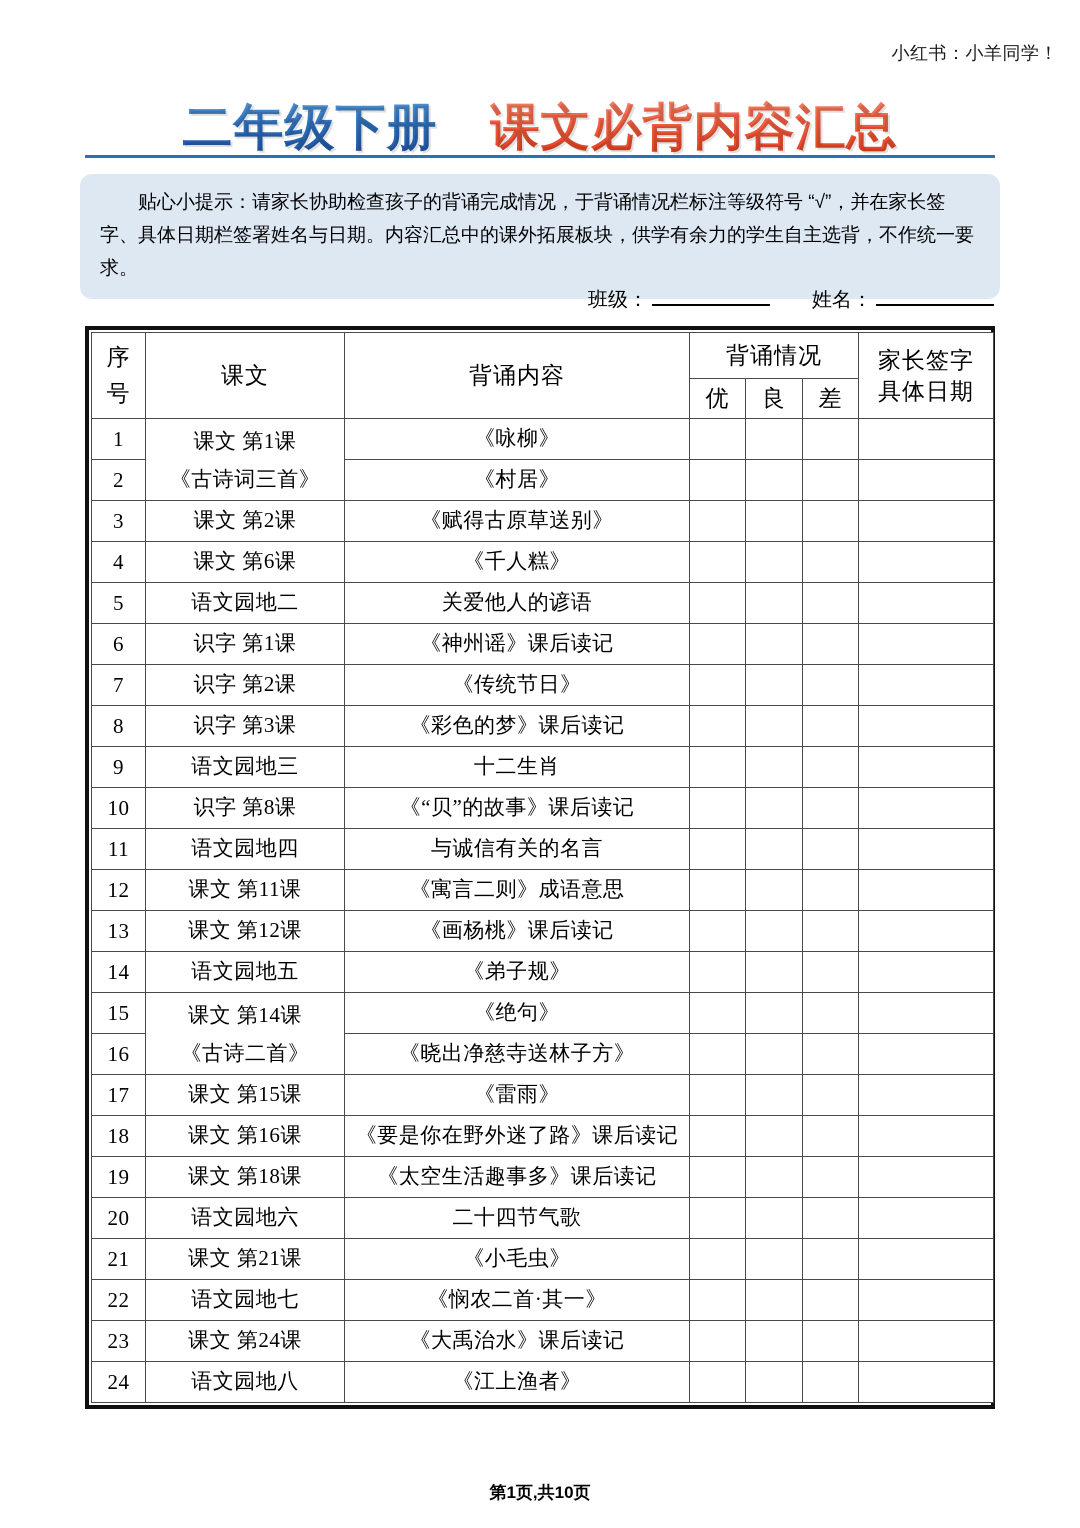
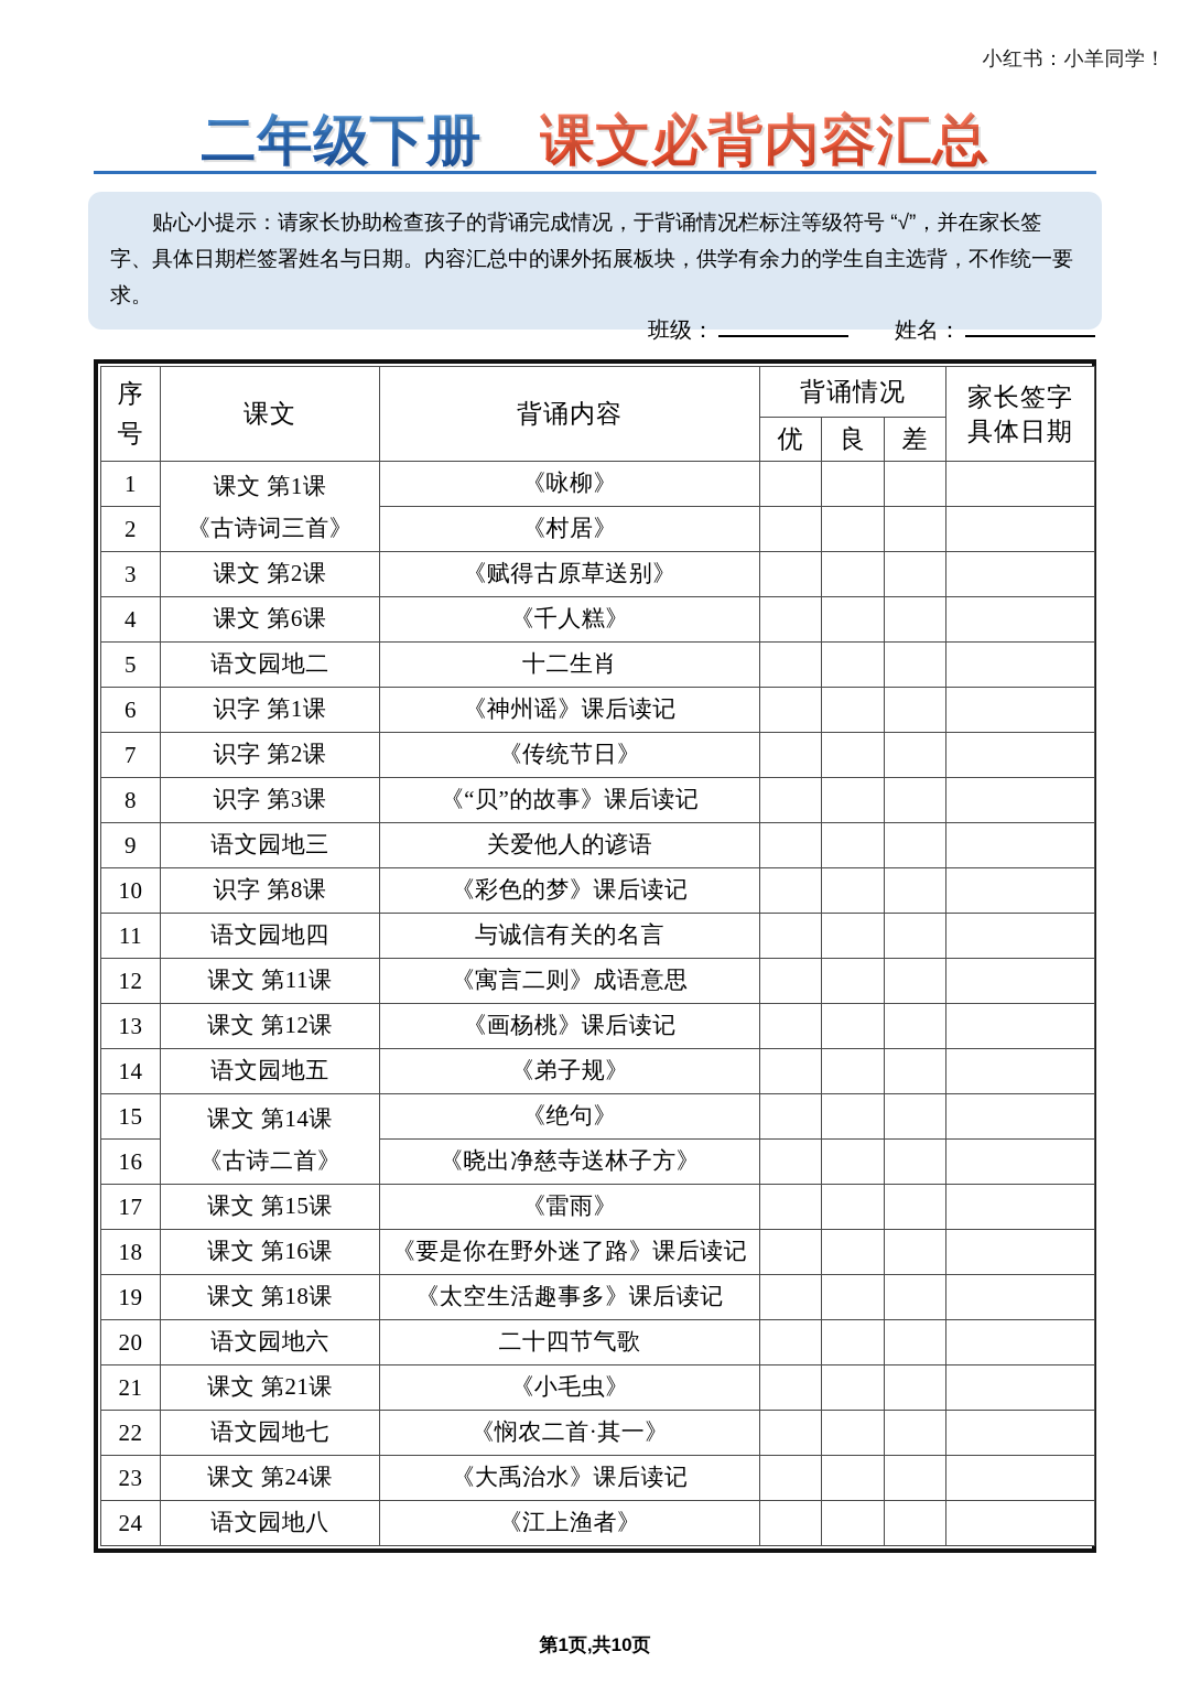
  小红书：小羊同学！
  二年级下册 课文必背内容汇总
  贴心小提示：请家长协助检查孩子的背诵完成情况，于背诵情况栏标注等级符号 “√”，并在家长签字、具体日期栏签署姓名与日期。内容汇总中的课外拓展板块，供学有余力的学生自主选背，不作统一要求。
  班级： 姓名：
  序 号	课文	背诵内容	背诵情况	家长签字 具体日期
  优	良	差
  1	课文 第1课《古诗词三首》	《咏柳》
  2	《村居》
  3	课文 第2课	《赋得古原草送别》
  4	课文 第6课	《千人糕》
- 5	语文园地二	关爱他人的谚语
+ 5	语文园地二	十二生肖
  6	识字 第1课	《神州谣》课后读记
  7	识字 第2课	《传统节日》
- 8	识字 第3课	《彩色的梦》课后读记
+ 8	识字 第3课	《“贝”的故事》课后读记
- 9	语文园地三	十二生肖
+ 9	语文园地三	关爱他人的谚语
- 10	识字 第8课	《“贝”的故事》课后读记
+ 10	识字 第8课	《彩色的梦》课后读记
  11	语文园地四	与诚信有关的名言
  12	课文 第11课	《寓言二则》成语意思
  13	课文 第12课	《画杨桃》课后读记
  14	语文园地五	《弟子规》
  15	课文 第14课《古诗二首》	《绝句》
  16	《晓出净慈寺送林子方》
  17	课文 第15课	《雷雨》
  18	课文 第16课	《要是你在野外迷了路》课后读记
  19	课文 第18课	《太空生活趣事多》课后读记
  20	语文园地六	二十四节气歌
  21	课文 第21课	《小毛虫》
  22	语文园地七	《悯农二首·其一》
  23	课文 第24课	《大禹治水》课后读记
  24	语文园地八	《江上渔者》
  第1页,共10页
